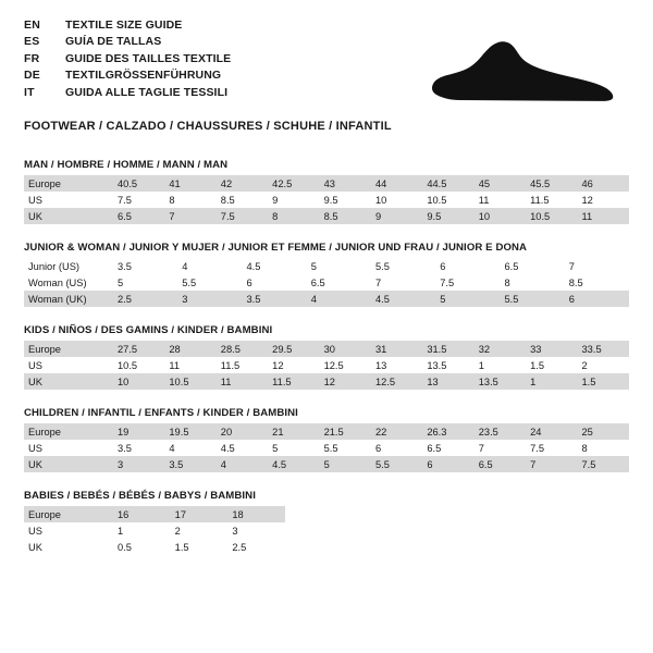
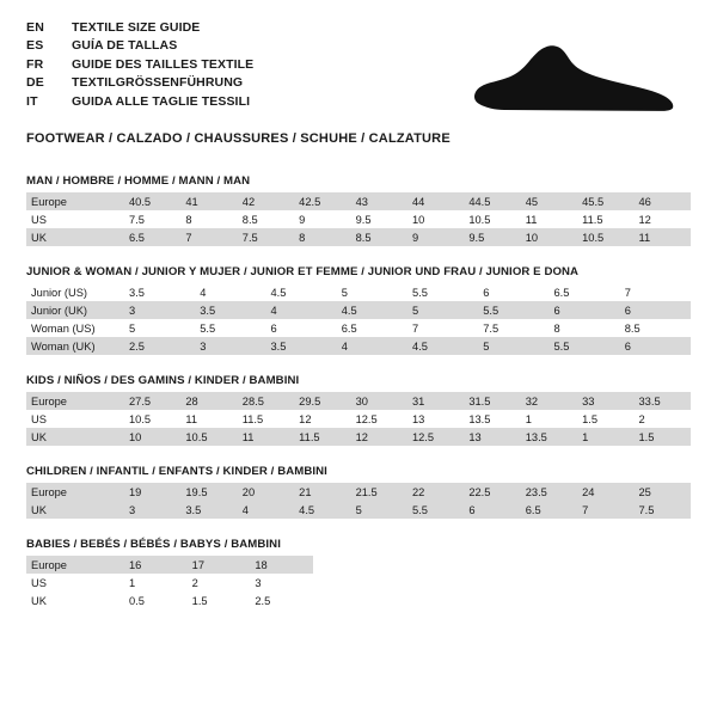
  EN	TEXTILE SIZE GUIDE
  ES	GUÍA DE TALLAS
  FR	GUIDE DES TAILLES TEXTILE
  DE	TEXTILGRÖSSENFÜHRUNG
  IT	GUIDA ALLE TAGLIE TESSILI
- FOOTWEAR / CALZADO / CHAUSSURES / SCHUHE / INFANTIL
+ FOOTWEAR / CALZADO / CHAUSSURES / SCHUHE / CALZATURE
  MAN / HOMBRE / HOMME / MANN / MAN
  Europe	40.5	41	42	42.5	43	44	44.5	45	45.5	46
  US	7.5	8	8.5	9	9.5	10	10.5	11	11.5	12
  UK	6.5	7	7.5	8	8.5	9	9.5	10	10.5	11
  JUNIOR & WOMAN / JUNIOR Y MUJER / JUNIOR ET FEMME / JUNIOR UND FRAU / JUNIOR E DONA
  Junior (US)	3.5	4	4.5	5	5.5	6	6.5	7
+ Junior (UK)	3	3.5	4	4.5	5	5.5	6	6
  Woman (US)	5	5.5	6	6.5	7	7.5	8	8.5
  Woman (UK)	2.5	3	3.5	4	4.5	5	5.5	6
  KIDS / NIÑOS / DES GAMINS / KINDER / BAMBINI
  Europe	27.5	28	28.5	29.5	30	31	31.5	32	33	33.5
  US	10.5	11	11.5	12	12.5	13	13.5	1	1.5	2
  UK	10	10.5	11	11.5	12	12.5	13	13.5	1	1.5
  CHILDREN / INFANTIL / ENFANTS / KINDER / BAMBINI
- Europe	19	19.5	20	21	21.5	22	26.3	23.5	24	25
+ Europe	19	19.5	20	21	21.5	22	22.5	23.5	24	25
- US	3.5	4	4.5	5	5.5	6	6.5	7	7.5	8
  UK	3	3.5	4	4.5	5	5.5	6	6.5	7	7.5
  BABIES / BEBÉS / BÉBÉS / BABYS / BAMBINI
  Europe	16	17	18
  US	1	2	3
  UK	0.5	1.5	2.5
